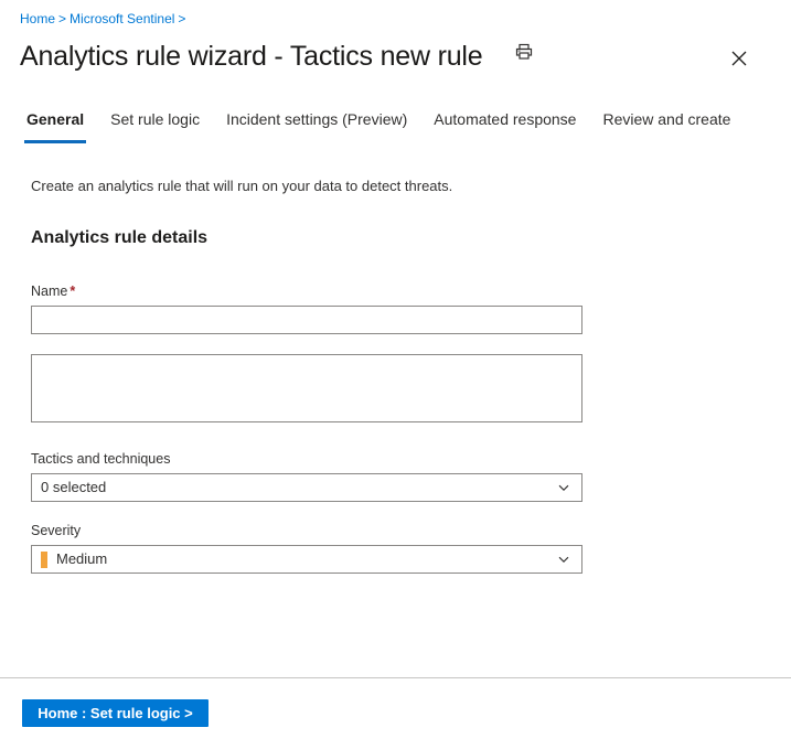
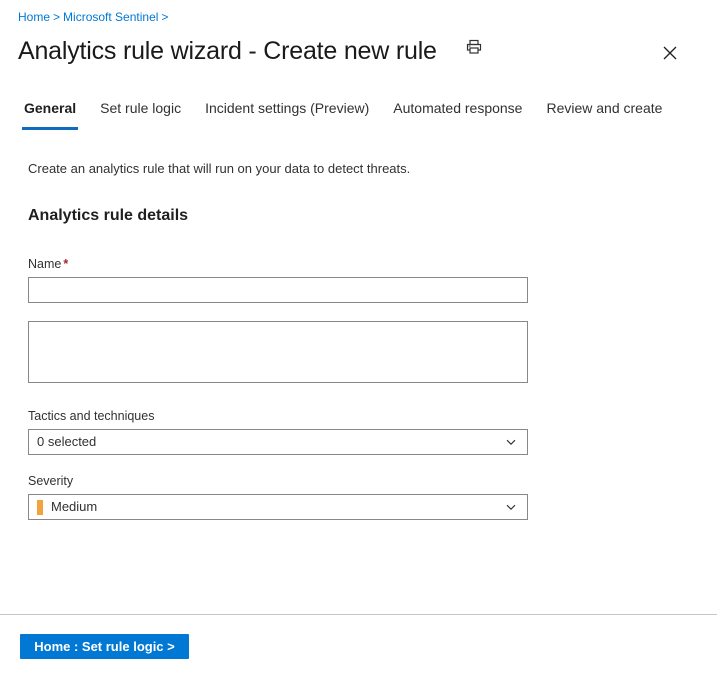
  Home > Microsoft Sentinel >
- Analytics rule wizard - Tactics new rule
+ Analytics rule wizard - Create new rule
  General Set rule logic Incident settings (Preview) Automated response Review and create
  Create an analytics rule that will run on your data to detect threats.
  Analytics rule details
  Name *
  Tactics and techniques
  0 selected
  Severity
  Medium
  Home : Set rule logic >
